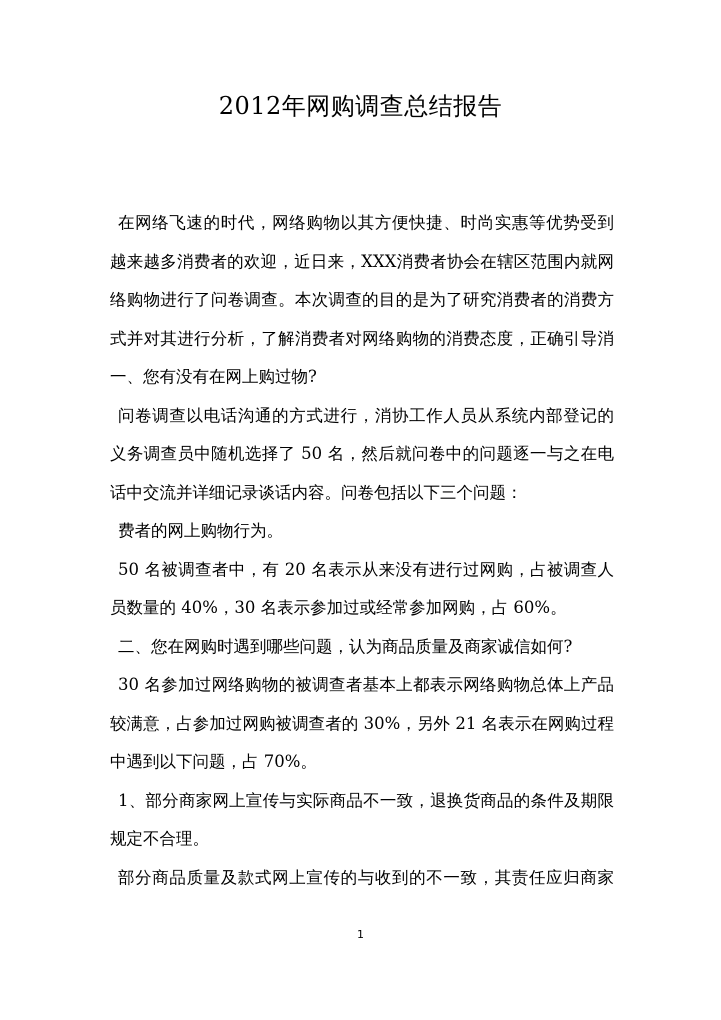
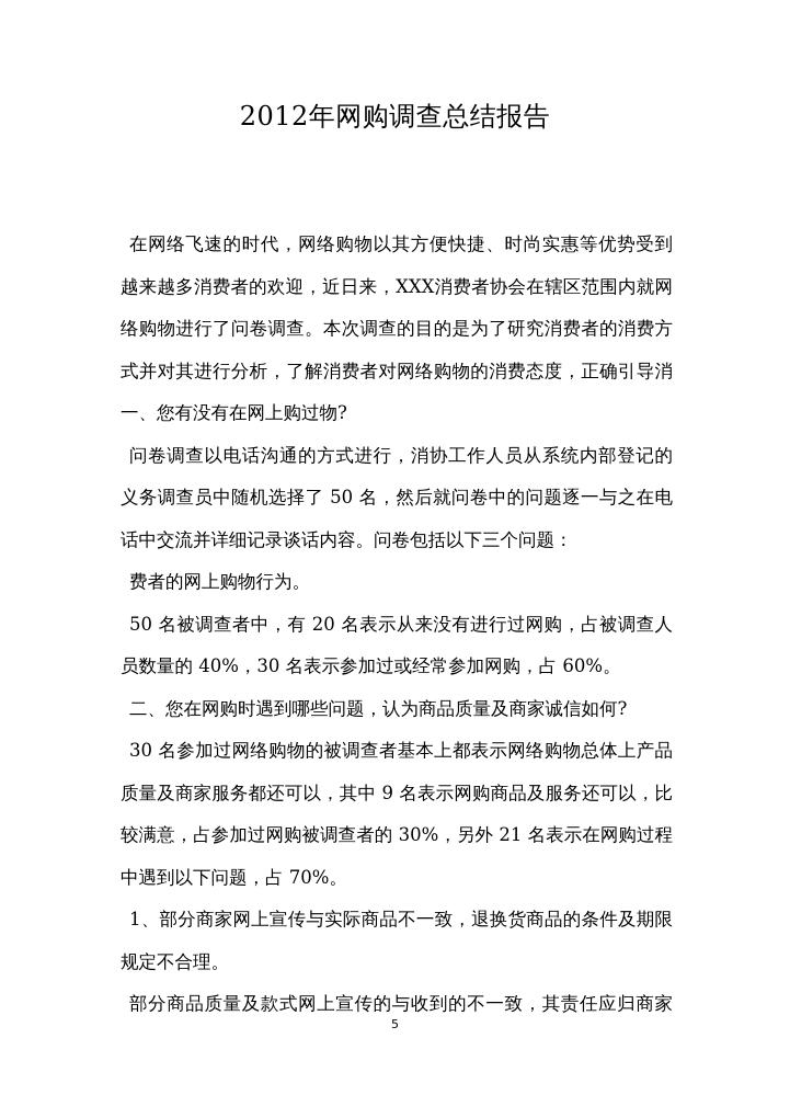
  2012年网购调查总结报告
  在网络飞速的时代，网络购物以其方便快捷、时尚实惠等优势受到
  越来越多消费者的欢迎，近日来，XXX消费者协会在辖区范围内就网
  络购物进行了问卷调查。本次调查的目的是为了研究消费者的消费方
  式并对其进行分析，了解消费者对网络购物的消费态度，正确引导消
  一、您有没有在网上购过物?
  问卷调查以电话沟通的方式进行，消协工作人员从系统内部登记的
  义务调查员中随机选择了 50 名，然后就问卷中的问题逐一与之在电
  话中交流并详细记录谈话内容。问卷包括以下三个问题：
  费者的网上购物行为。
  50 名被调查者中，有 20 名表示从来没有进行过网购，占被调查人
  员数量的 40%，30 名表示参加过或经常参加网购，占 60%。
  二、您在网购时遇到哪些问题，认为商品质量及商家诚信如何?
  30 名参加过网络购物的被调查者基本上都表示网络购物总体上产品
+ 质量及商家服务都还可以，其中 9 名表示网购商品及服务还可以，比
  较满意，占参加过网购被调查者的 30%，另外 21 名表示在网购过程
  中遇到以下问题，占 70%。
  1、部分商家网上宣传与实际商品不一致，退换货商品的条件及期限
  规定不合理。
  部分商品质量及款式网上宣传的与收到的不一致，其责任应归商家
- 1
+ 5
